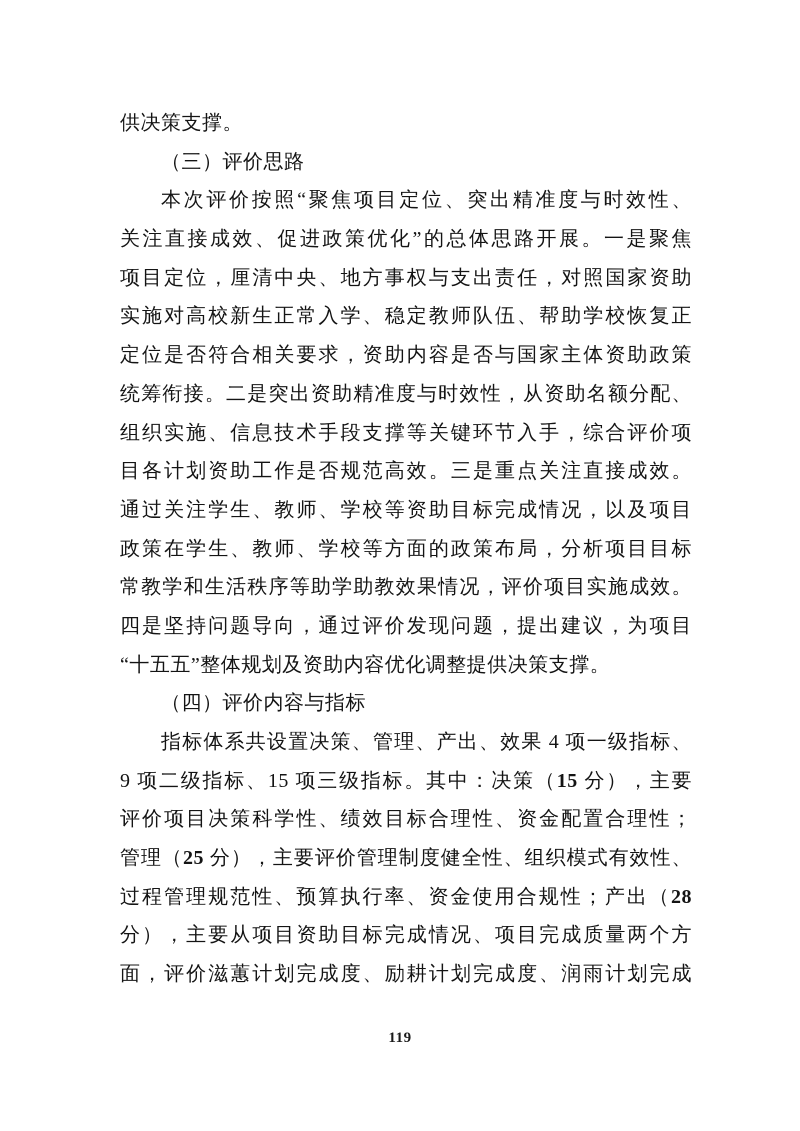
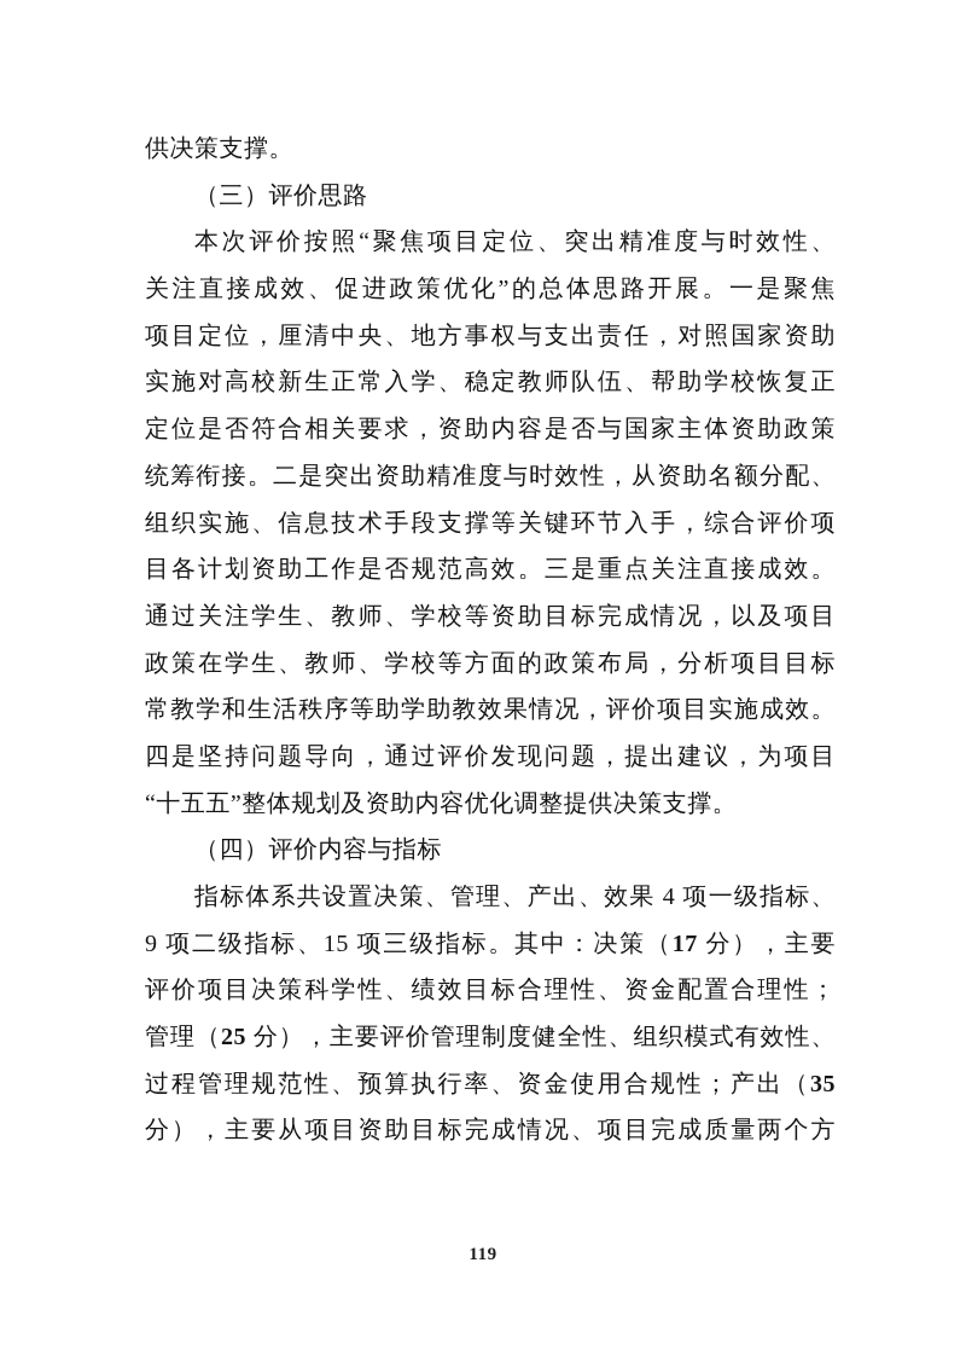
  供决策支撑。
  （三）评价思路
  本次评价按照“聚焦项目定位、突出精准度与时效性、
  关注直接成效、促进政策优化”的总体思路开展。一是聚焦
  项目定位，厘清中央、地方事权与支出责任，对照国家资助
  实施对高校新生正常入学、稳定教师队伍、帮助学校恢复正
  定位是否符合相关要求，资助内容是否与国家主体资助政策
  统筹衔接。二是突出资助精准度与时效性，从资助名额分配、
  组织实施、信息技术手段支撑等关键环节入手，综合评价项
  目各计划资助工作是否规范高效。三是重点关注直接成效。
  通过关注学生、教师、学校等资助目标完成情况，以及项目
  政策在学生、教师、学校等方面的政策布局，分析项目目标
  常教学和生活秩序等助学助教效果情况，评价项目实施成效。
  四是坚持问题导向，通过评价发现问题，提出建议，为项目
  “十五五”整体规划及资助内容优化调整提供决策支撑。
  （四）评价内容与指标
  指标体系共设置决策、管理、产出、效果 4 项一级指标、
- 9 项二级指标、15 项三级指标。其中：决策（15 分），主要
+ 9 项二级指标、15 项三级指标。其中：决策（17 分），主要
  评价项目决策科学性、绩效目标合理性、资金配置合理性；
  管理（25 分），主要评价管理制度健全性、组织模式有效性、
- 过程管理规范性、预算执行率、资金使用合规性；产出（28
+ 过程管理规范性、预算执行率、资金使用合规性；产出（35
  分），主要从项目资助目标完成情况、项目完成质量两个方
- 面，评价滋蕙计划完成度、励耕计划完成度、润雨计划完成
  119
